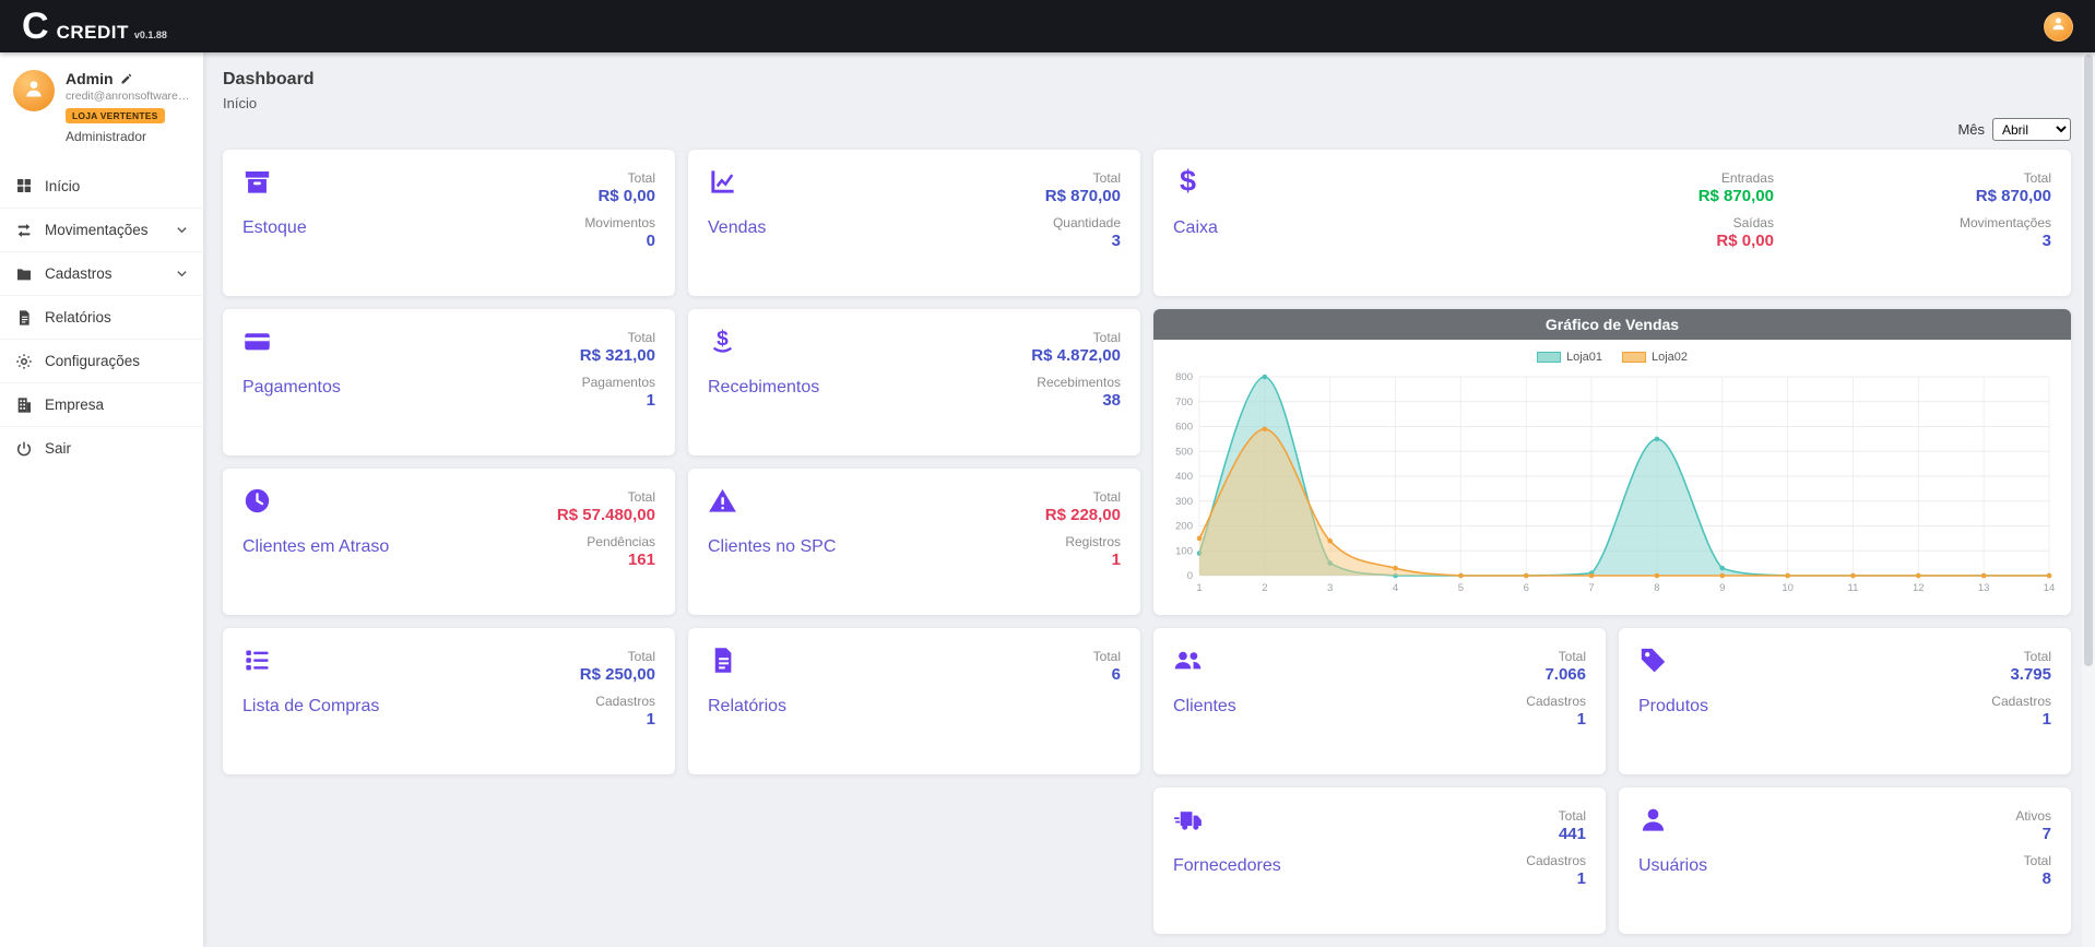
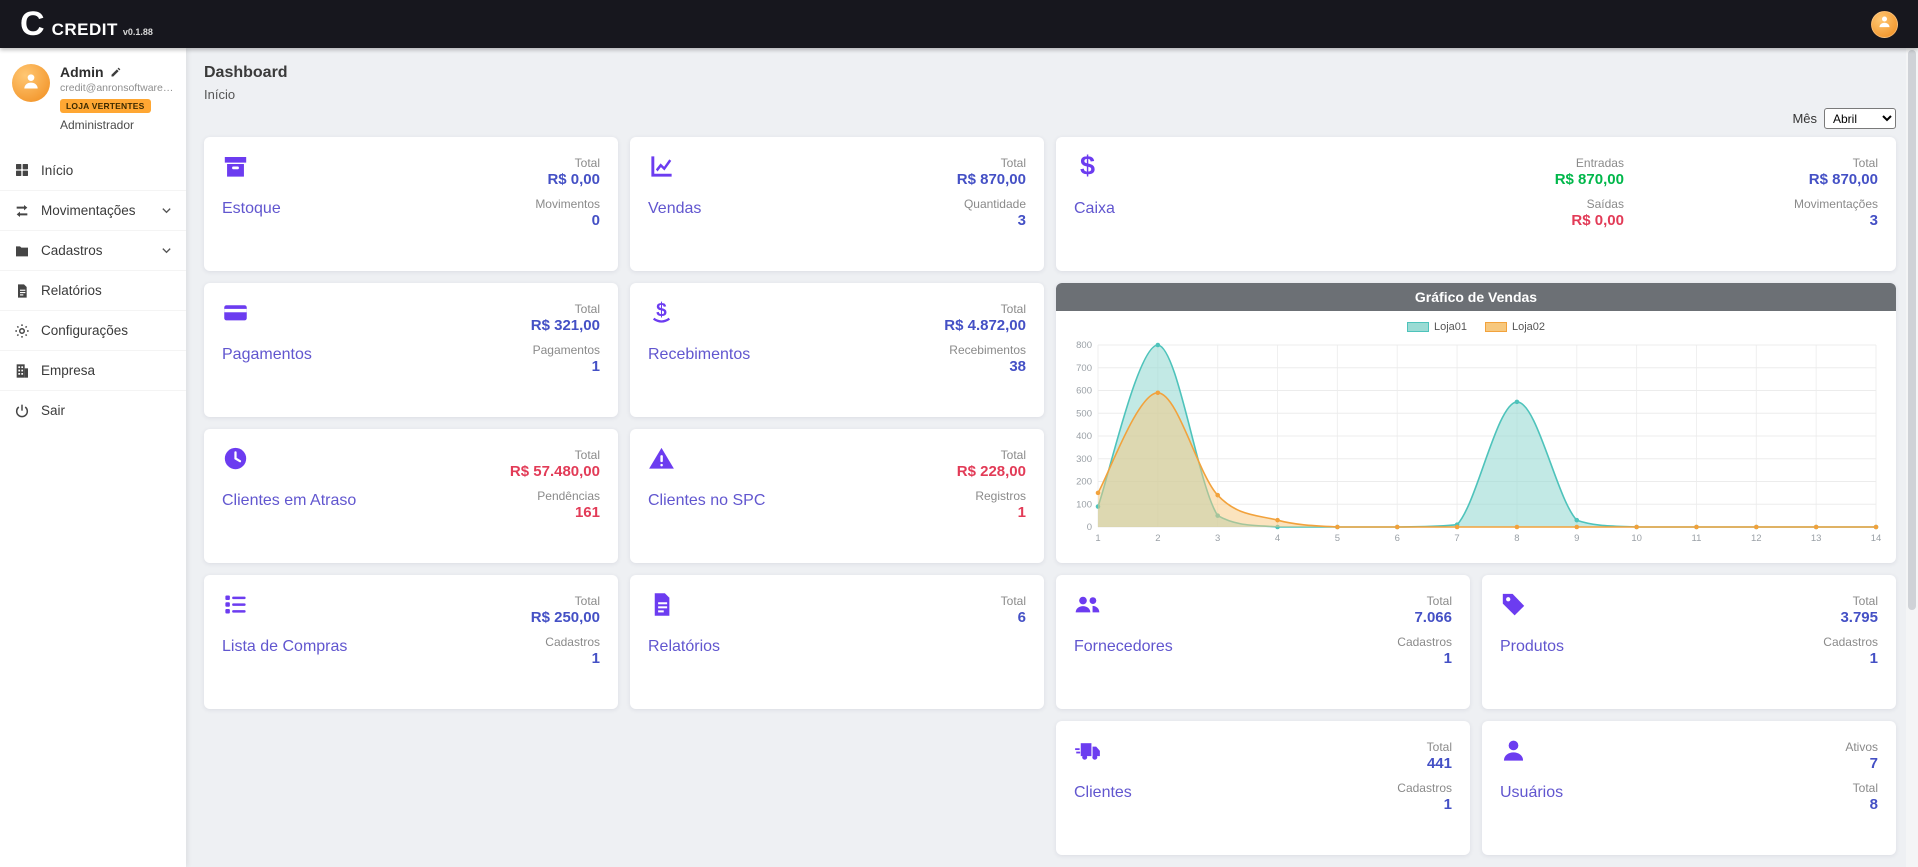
  C
  CREDIT
  v0.1.88
  Admin
  credit@anronsoftware.co
  LOJA VERTENTES
  Administrador
  Início
  Movimentações
  Cadastros
  Relatórios
  Configurações
  Empresa
  Sair
  Dashboard
  Início
  Mês
  Abril
  Estoque
  Total
  R$ 0,00
  Movimentos
  0
  Vendas
  Total
  R$ 870,00
  Quantidade
  3
  $
  Caixa
  Entradas
  R$ 870,00
  Saídas
  R$ 0,00
  Total
  R$ 870,00
  Movimentações
  3
  Pagamentos
  Total
  R$ 321,00
  Pagamentos
  1
  $
  Recebimentos
  Total
  R$ 4.872,00
  Recebimentos
  38
  Gráfico de Vendas
  Loja01
  Loja02
  1
  2
  3
  4
  5
  6
  7
  8
  9
  10
  11
  12
  13
  14
  0
  100
  200
  300
  400
  500
  600
  700
  800
  Clientes em Atraso
  Total
  R$ 57.480,00
  Pendências
  161
  Clientes no SPC
  Total
  R$ 228,00
  Registros
  1
  Lista de Compras
  Total
  R$ 250,00
  Cadastros
  1
  Relatórios
  Total
  6
- Clientes
+ Fornecedores
  Total
  7.066
  Cadastros
  1
  Produtos
  Total
  3.795
  Cadastros
  1
- Fornecedores
+ Clientes
  Total
  441
  Cadastros
  1
  Usuários
  Ativos
  7
  Total
  8
